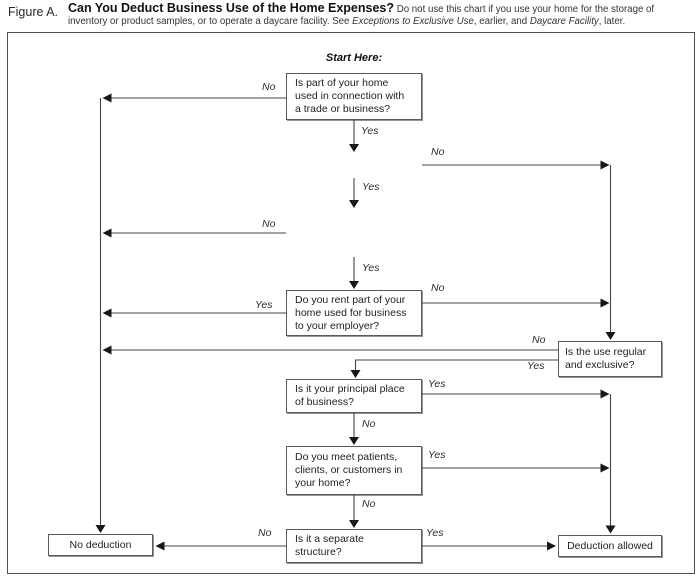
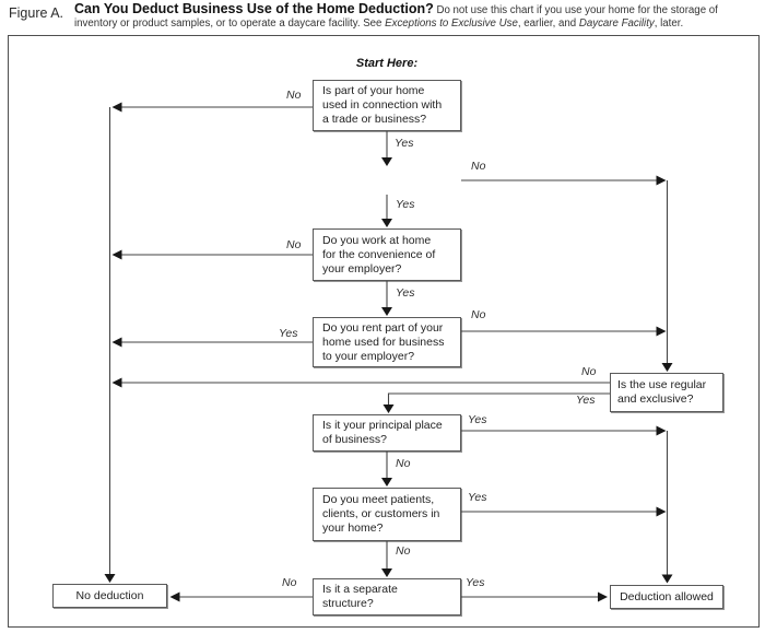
  Figure A.
- Can You Deduct Business Use of the Home Expenses? Do not use this chart if you use your home for the storage of inventory or product samples, or to operate a daycare facility. See Exceptions to Exclusive Use, earlier, and Daycare Facility, later.
+ Can You Deduct Business Use of the Home Deduction? Do not use this chart if you use your home for the storage of inventory or product samples, or to operate a daycare facility. See Exceptions to Exclusive Use, earlier, and Daycare Facility, later.
  Start Here:
  Is part of your home
  used in connection with
  a trade or business?
+ Do you work at home
+ for the convenience of
+ your employer?
  Do you rent part of your
  home used for business
  to your employer?
  Is the use regular
  and exclusive?
  Is it your principal place
  of business?
  Do you meet patients,
  clients, or customers in
  your home?
  Is it a separate
  structure?
  No deduction
  Deduction allowed
  No
  Yes
  No
  Yes
  No
  Yes
  Yes
  No
  No
  Yes
  Yes
  No
  Yes
  No
  No
  Yes
